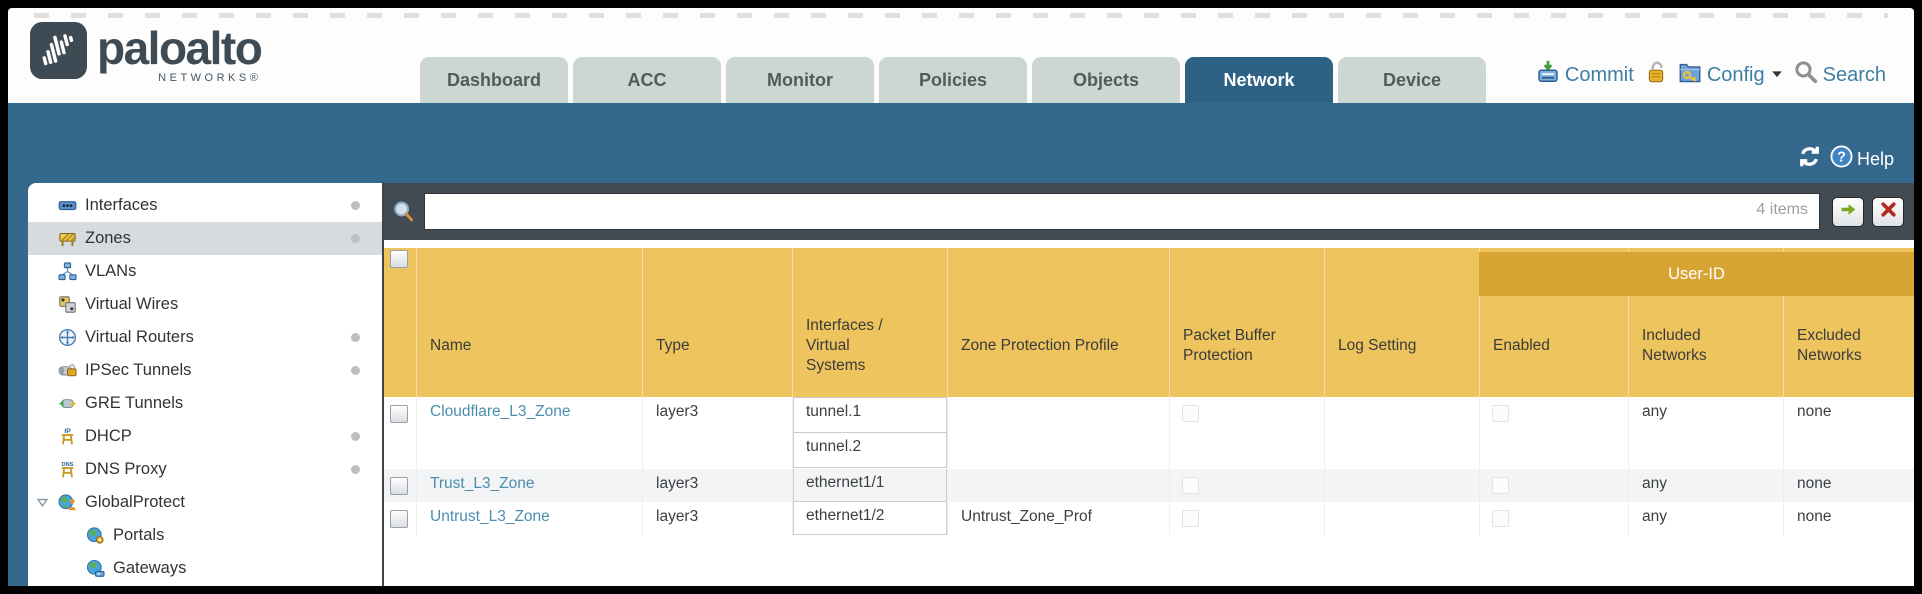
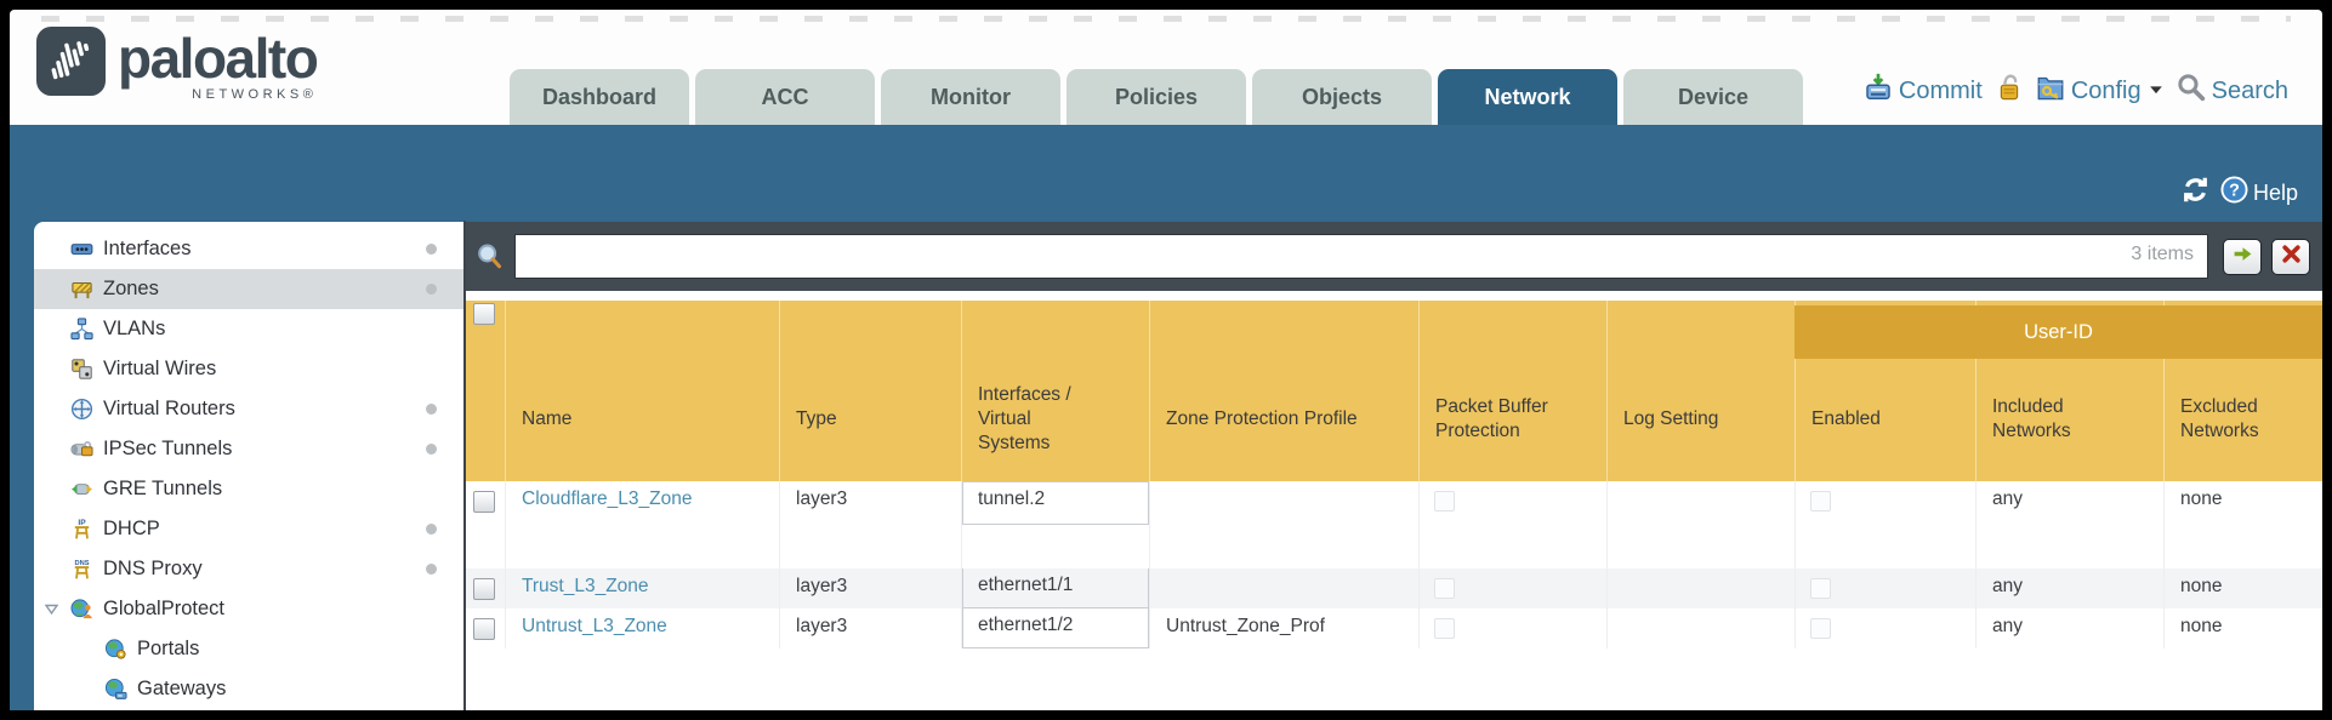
  paloalto
  NETWORKS®
  Dashboard
  ACC
  Monitor
  Policies
  Objects
  Network
  Device
  Commit
  Config
  Search
  ?
  Help
  Interfaces
  Zones
  VLANs
  Virtual Wires
  Virtual Routers
  IPSec Tunnels
  GRE Tunnels
  DHCP
  DNS Proxy
  GlobalProtect
  Portals
  Gateways
- 4 items
+ 3 items
  Name
  Type
  Interfaces / Virtual Systems
  Zone Protection Profile
  Packet Buffer Protection
  Log Setting
  Enabled
  Included Networks
  Excluded Networks
  User-ID
  Cloudflare_L3_Zone
  layer3
- tunnel.1
  tunnel.2
  any
  none
  Trust_L3_Zone
  layer3
  ethernet1/1
  any
  none
  Untrust_L3_Zone
  layer3
  ethernet1/2
  Untrust_Zone_Prof
  any
  none
